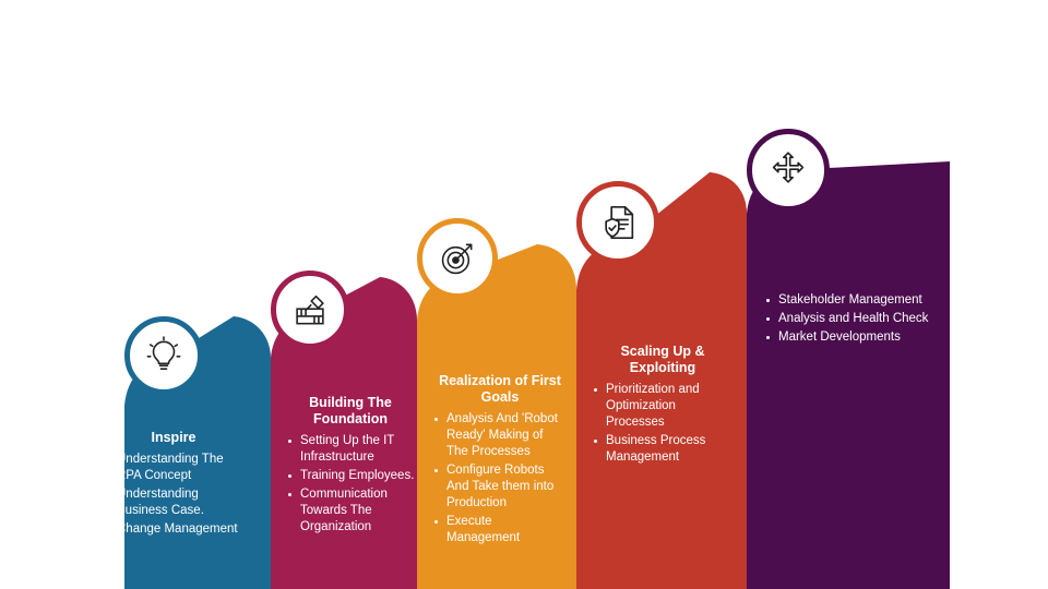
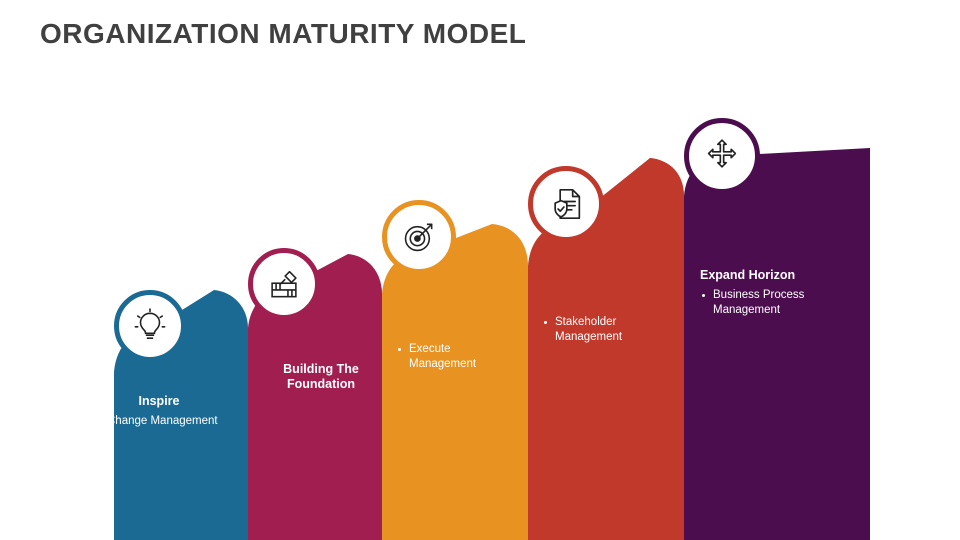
+ ORGANIZATION MATURITY MODEL
  Inspire
- Understanding The RPA Concept
- Understanding Business Case.
  Change Management
  Building The Foundation
- Setting Up the IT Infrastructure
- Training Employees.
- Communication Towards The Organization
- Realization of First Goals
- Analysis And 'Robot Ready' Making of The Processes
- Configure Robots And Take them into Production
  Execute Management
- Scaling Up & Exploiting
- Prioritization and Optimization Processes
- Business Process Management
+ Stakeholder Management
+ Expand Horizon
- Stakeholder Management
+ Business Process Management
- Analysis and Health Check
- Market Developments
